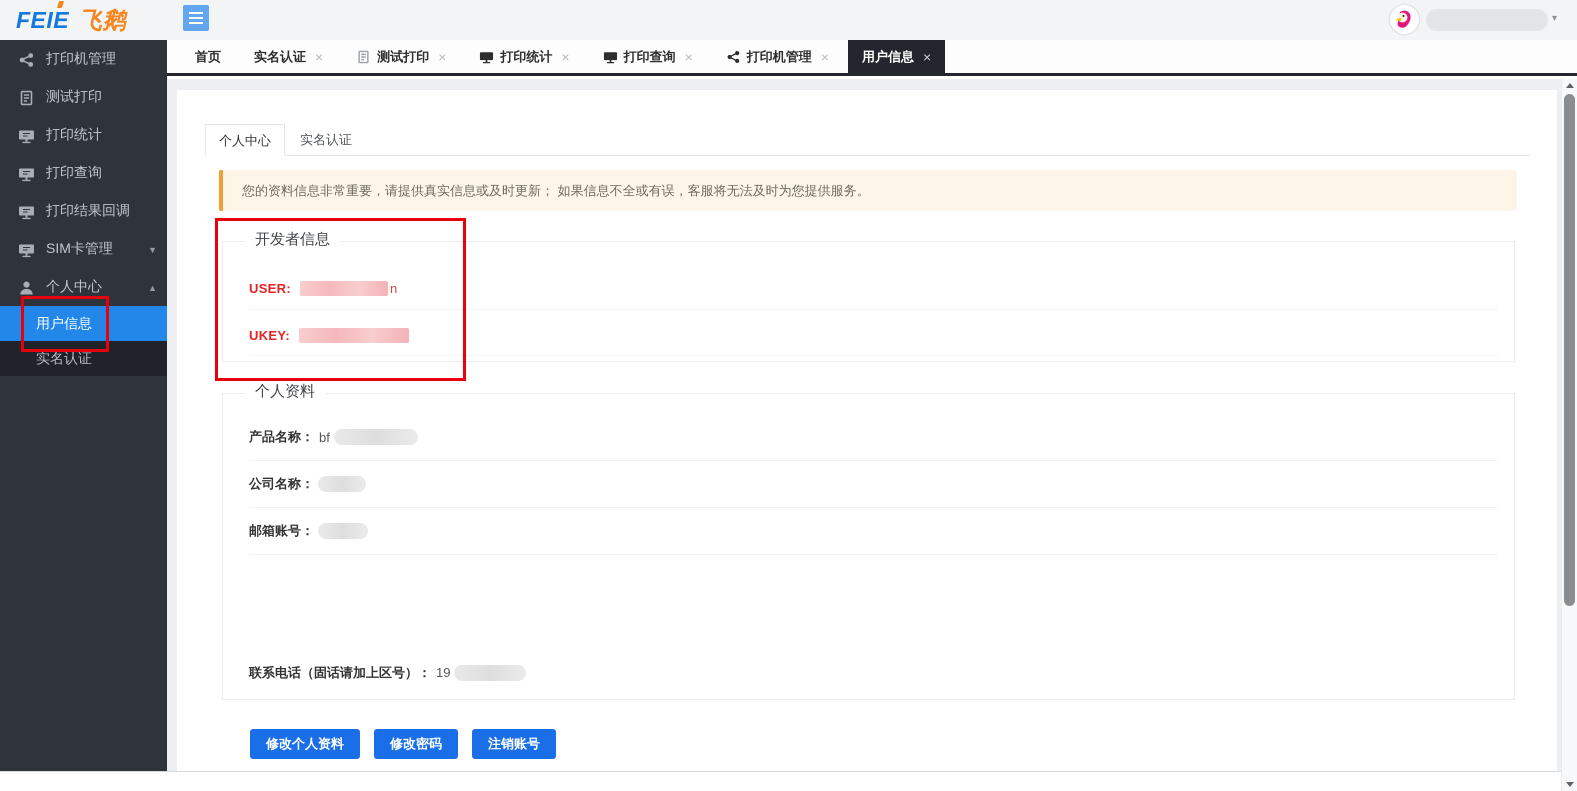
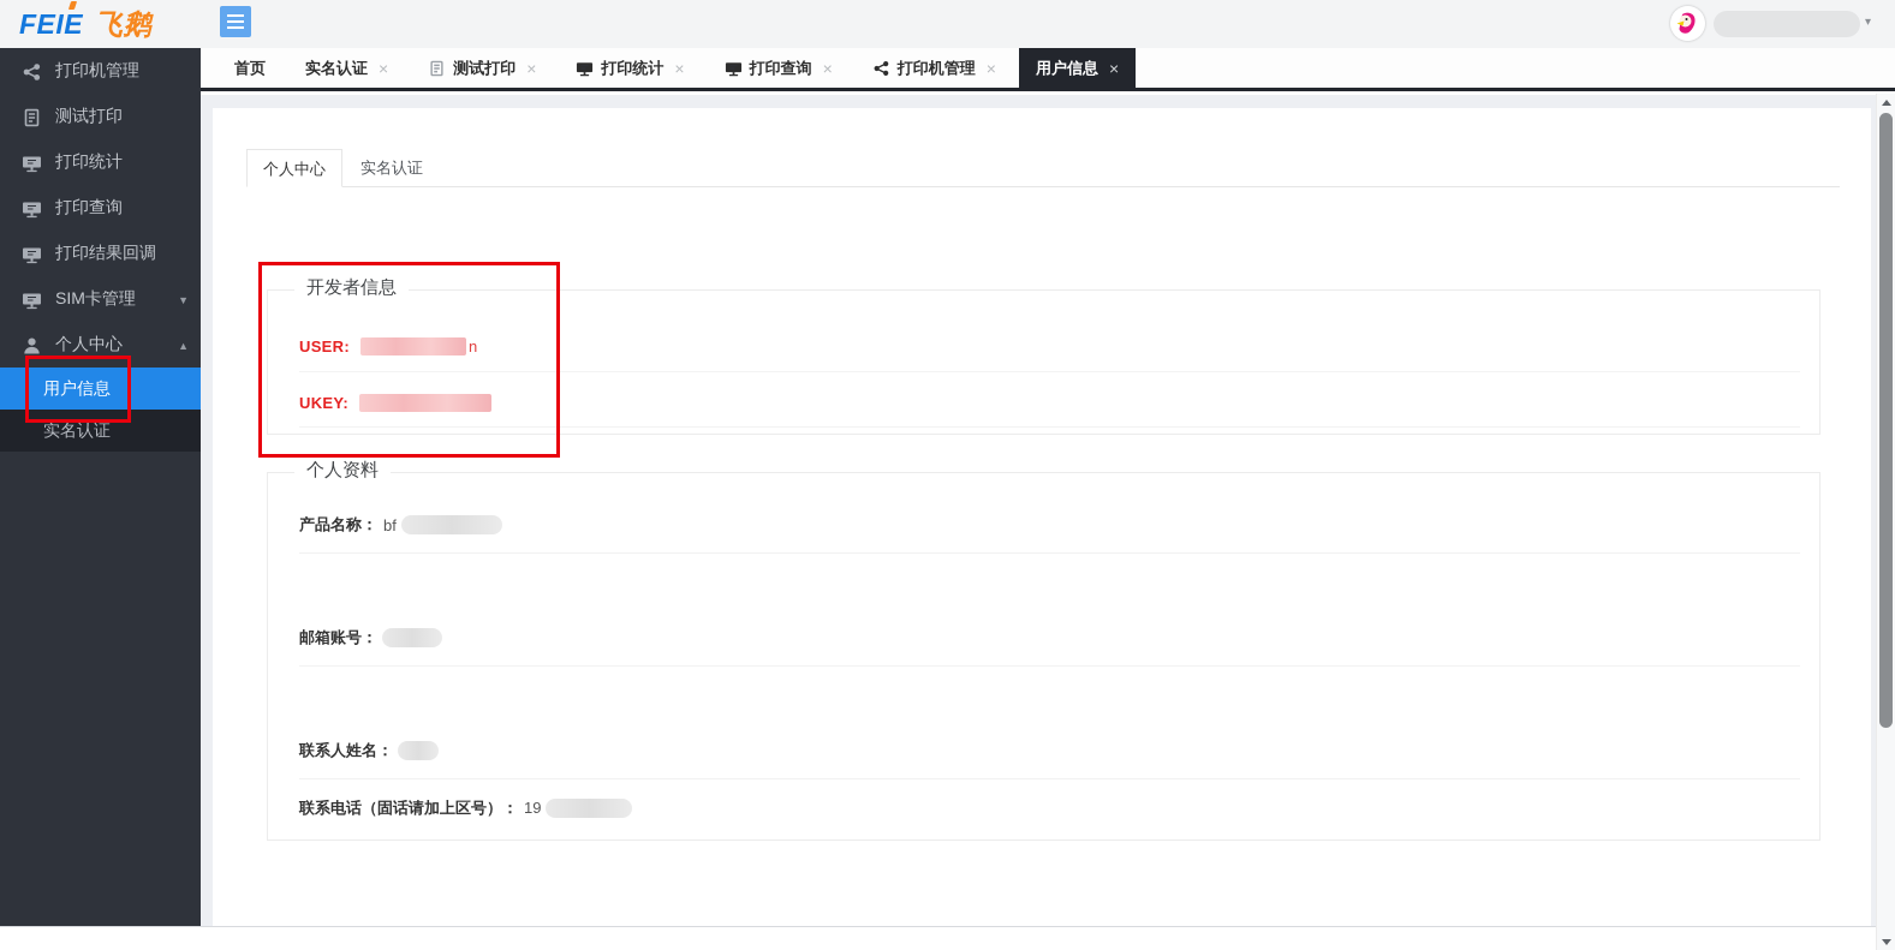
  FEIE 飞鹅
  ▾
  打印机管理
  测试打印
  打印统计
  打印查询
  打印结果回调
  SIM卡管理
  ▼
  个人中心
  ▲
  用户信息
  实名认证
  首页
  实名认证
  ×
  测试打印
  ×
  打印统计
  ×
  打印查询
  ×
  打印机管理
  ×
  用户信息
  ×
  个人中心
  实名认证
- 您的资料信息非常重要，请提供真实信息或及时更新； 如果信息不全或有误，客服将无法及时为您提供服务。
  开发者信息
  USER:
  n
  UKEY:
  个人资料
  产品名称：
  bf
- 公司名称：
  邮箱账号：
+ 联系人姓名：
  联系电话（固话请加上区号）：
  19
- 修改个人资料
- 修改密码
- 注销账号
